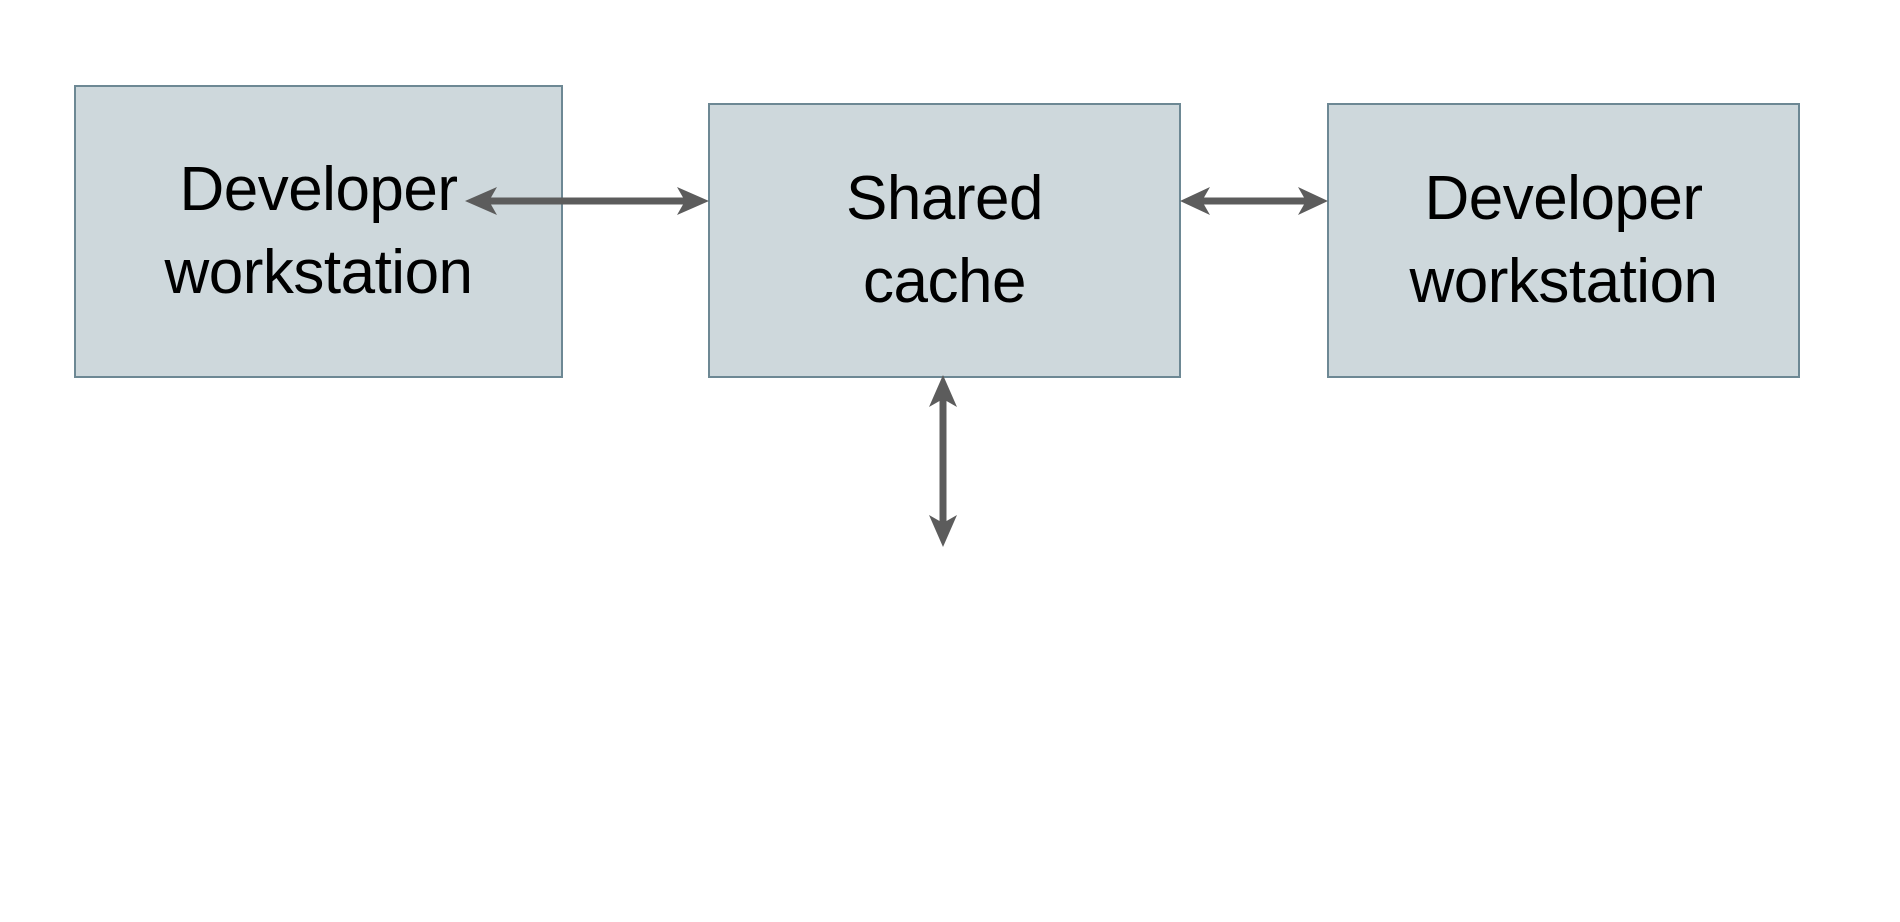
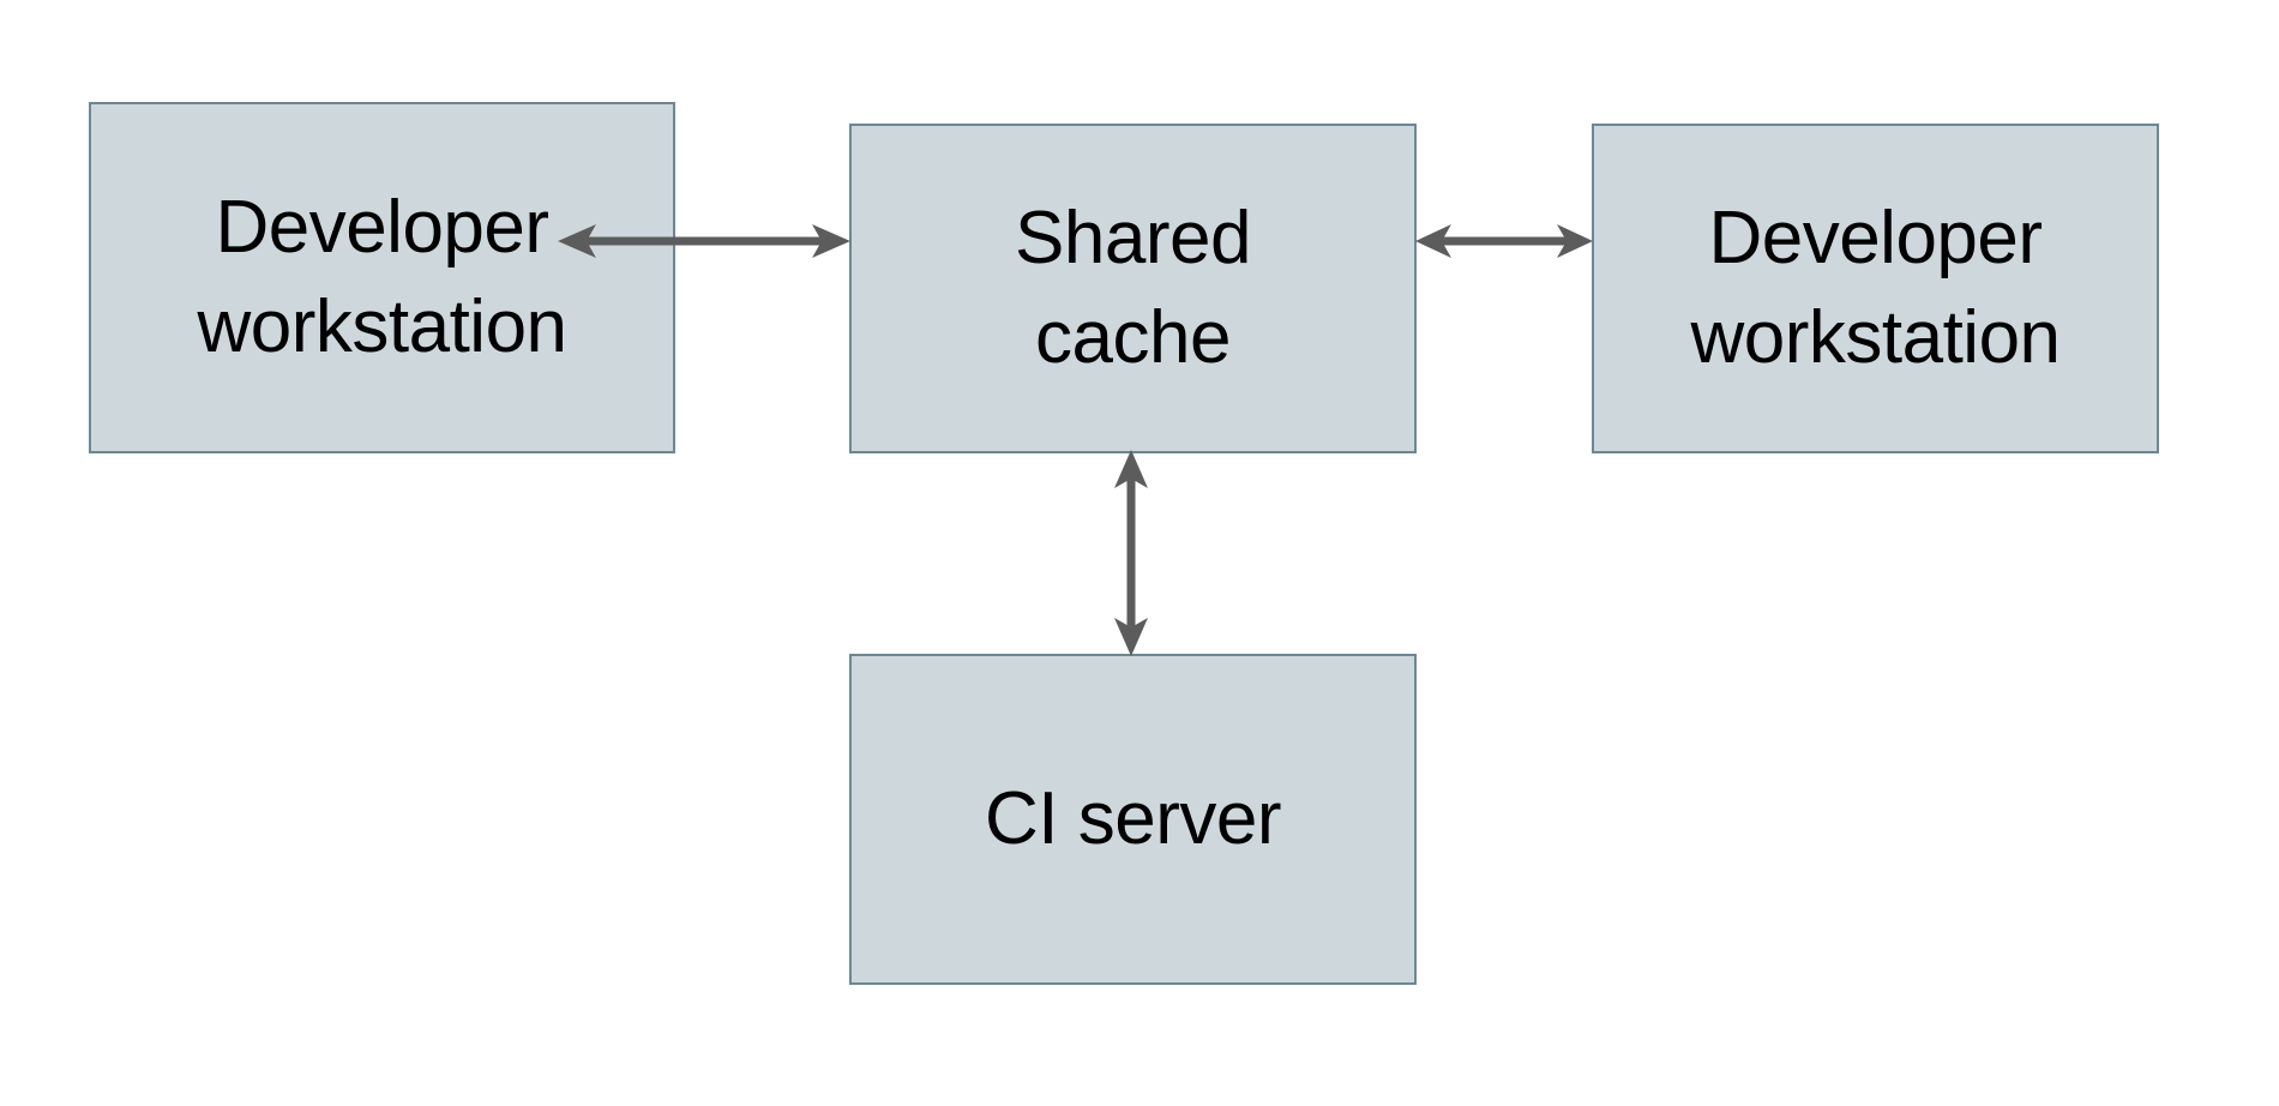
  Developer
  workstation
  Shared
  cache
  Developer
  workstation
+ CI server
